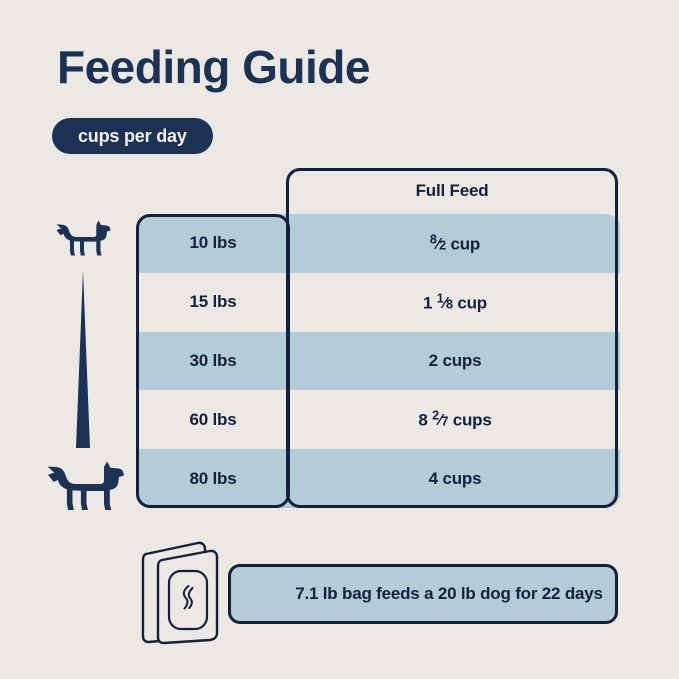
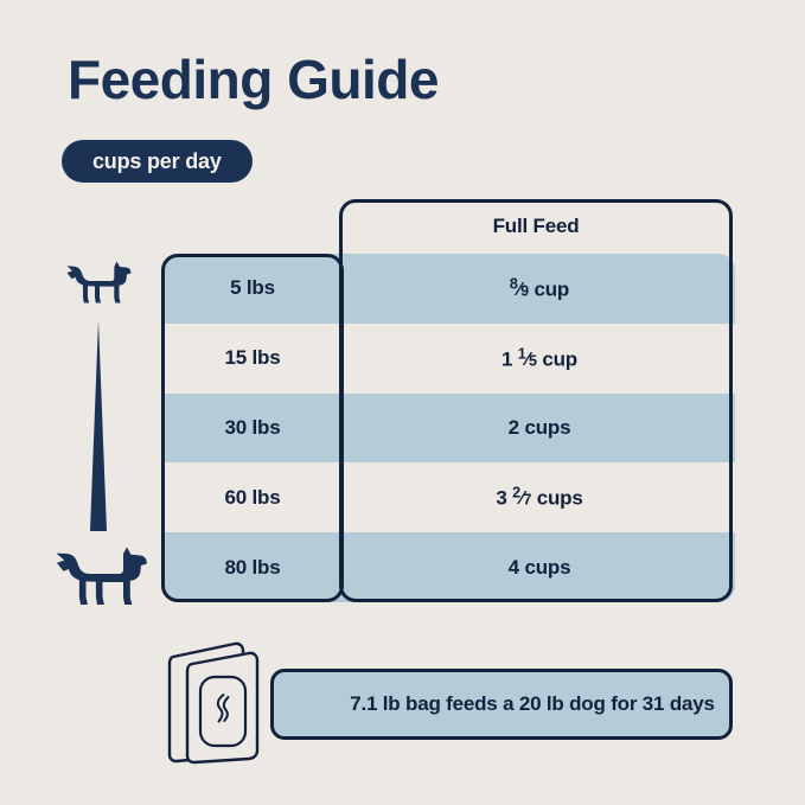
  Feeding Guide
  cups per day
- 10 lbs
+ 5 lbs
- 8⁄2 cup
+ 8⁄9 cup
  15 lbs
- 1 1⁄8 cup
+ 1 1⁄5 cup
  30 lbs
  2 cups
  60 lbs
- 8 2⁄7 cups
+ 3 2⁄7 cups
  80 lbs
  4 cups
  Full Feed
- 7.1 lb bag feeds a 20 lb dog for 22 days
+ 7.1 lb bag feeds a 20 lb dog for 31 days
